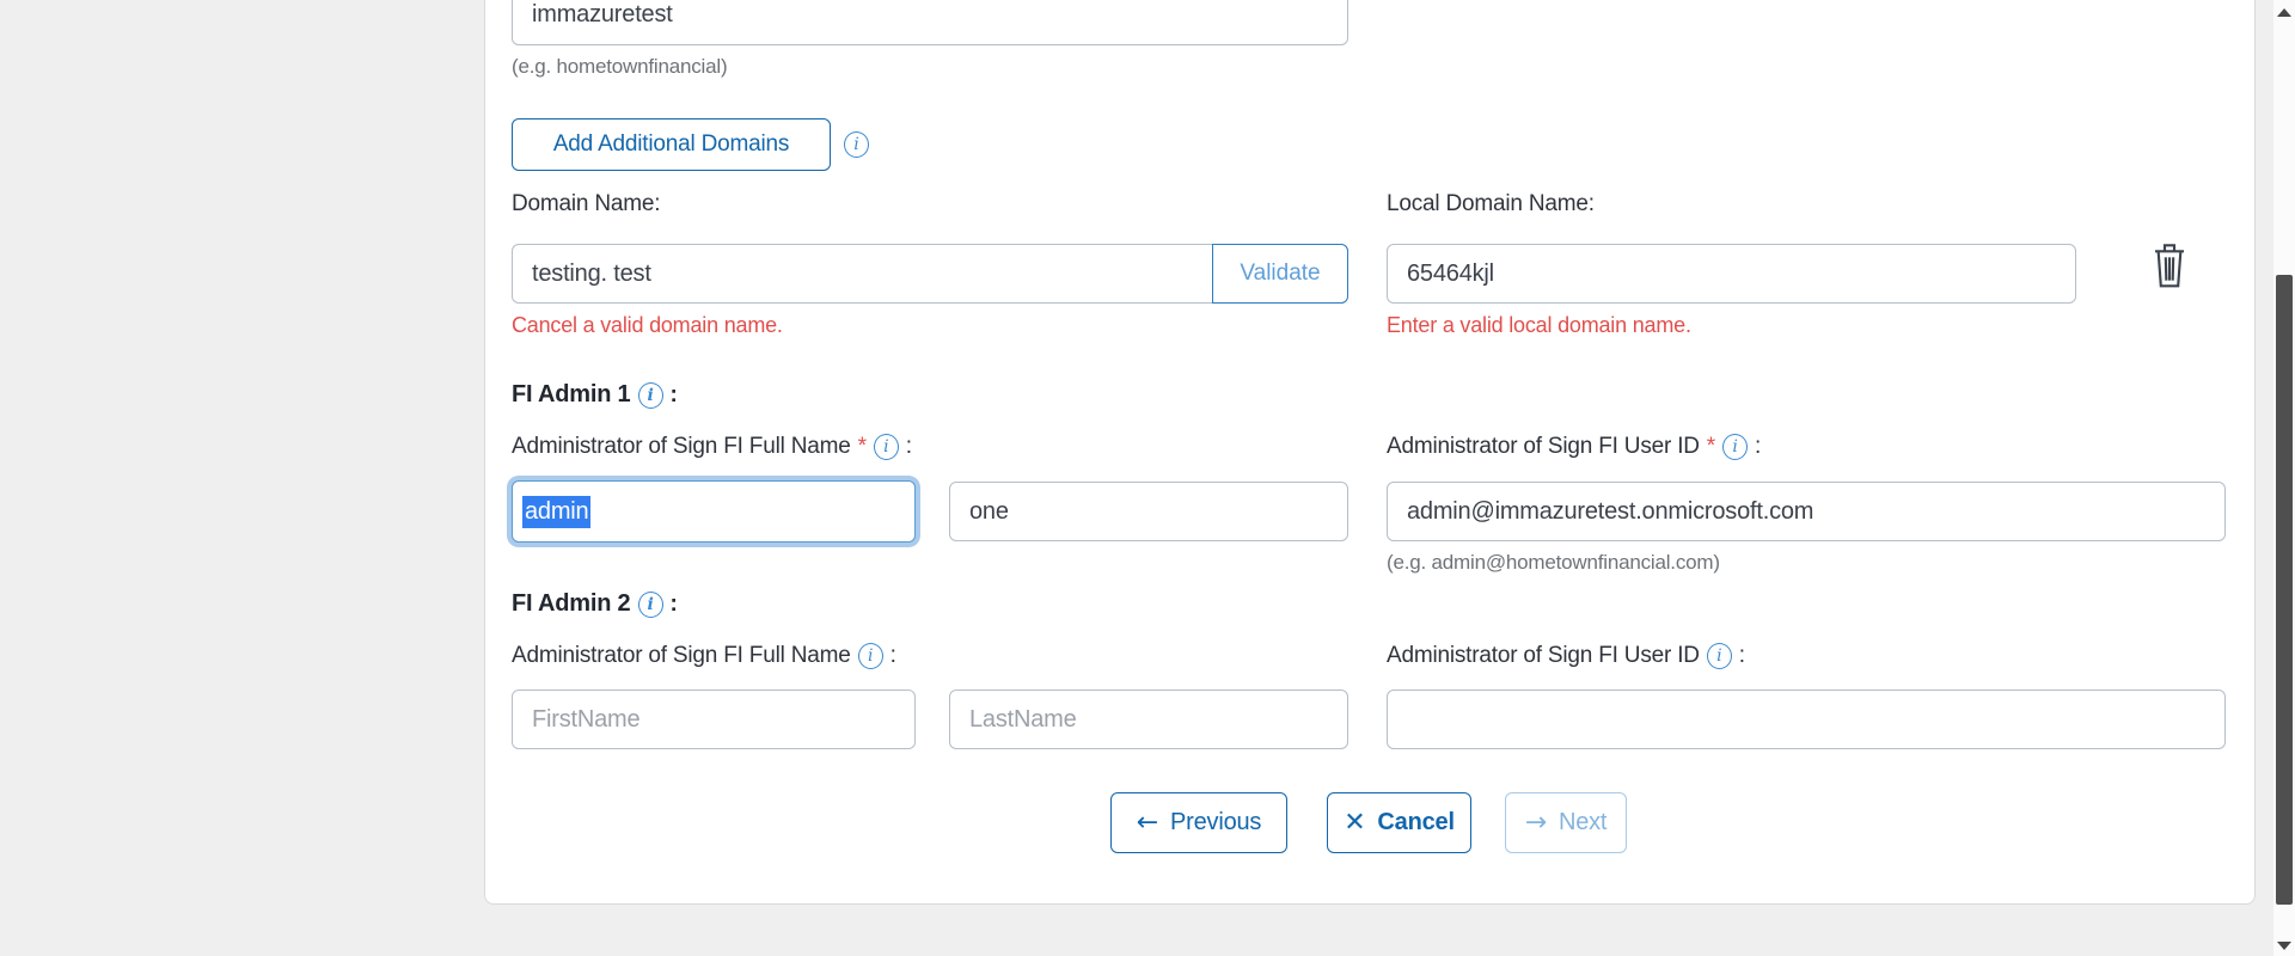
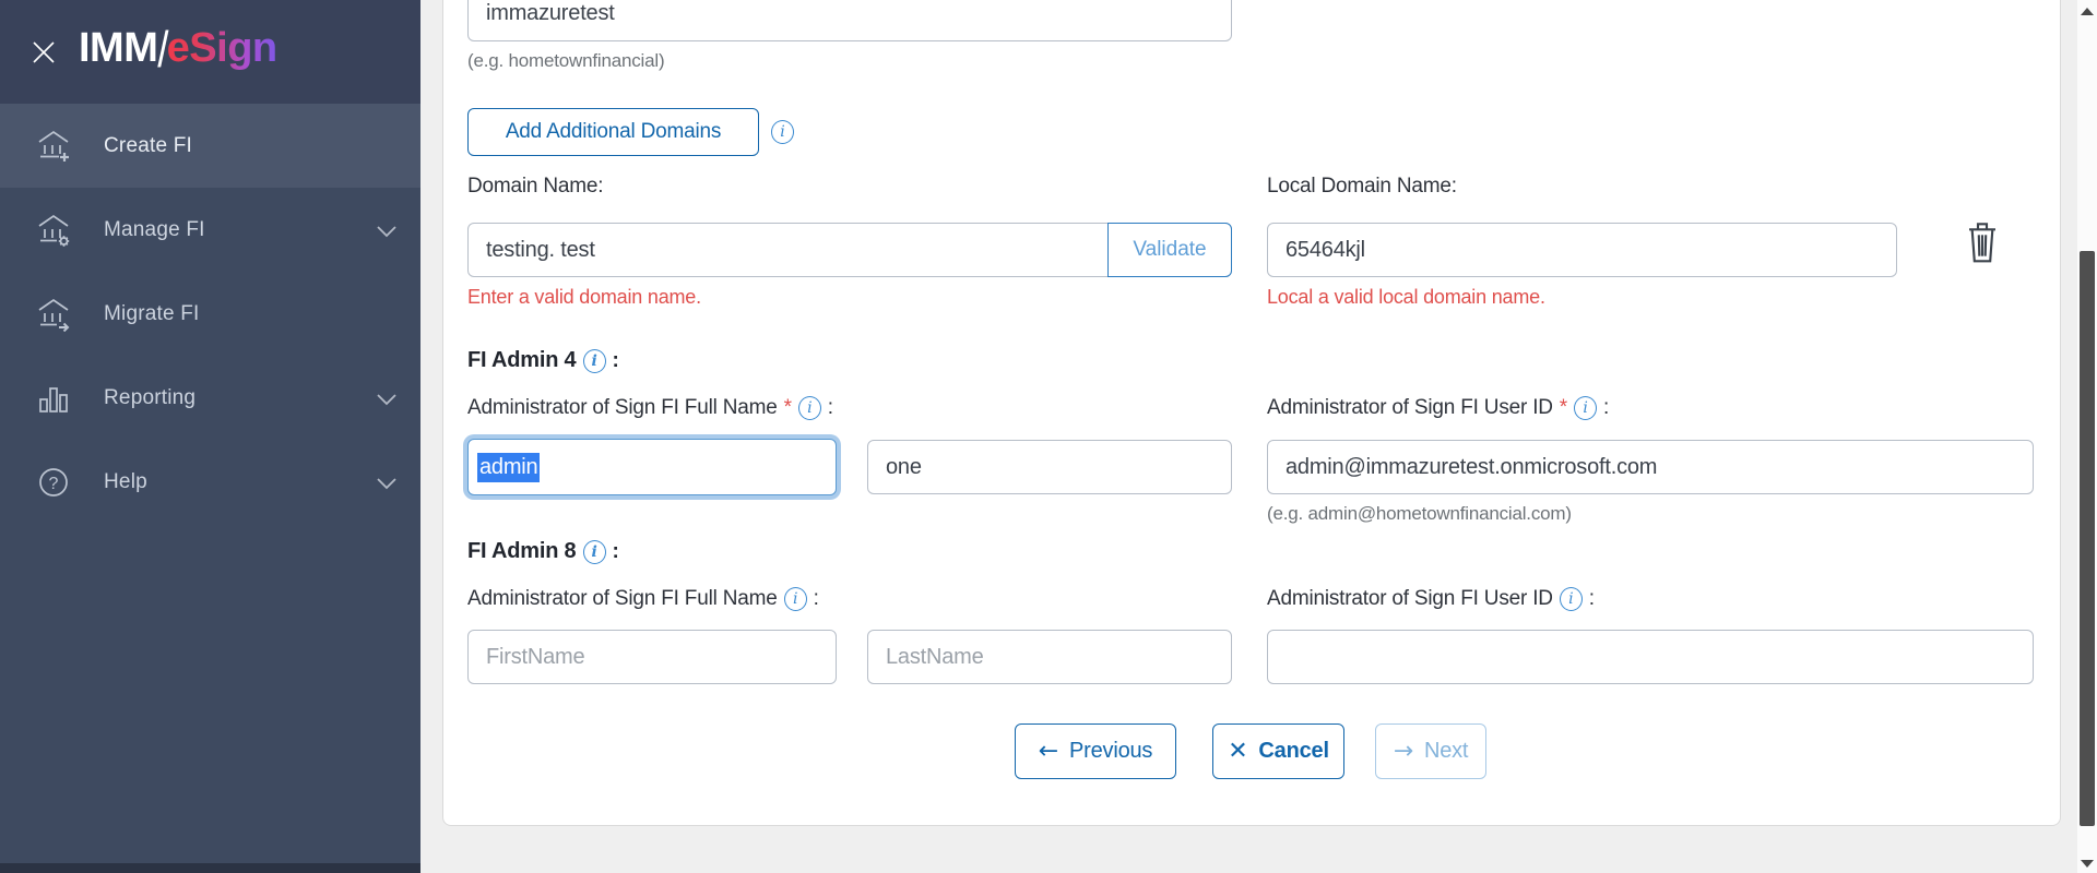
+ IMM/eSign
+ Create FI
+ Manage FI
+ Migrate FI
+ Reporting
+ ?
+ Help
  immazuretest
  (e.g. hometownfinancial)
  Add Additional Domains
  Domain Name:
  testing. test
  Validate
- Cancel a valid domain name.
+ Enter a valid domain name.
  Local Domain Name:
  65464kjl
- Enter a valid local domain name.
+ Local a valid local domain name.
- FI Admin 1
+ FI Admin 4
  Administrator of Sign FI Full Name
  *
  admin
  one
  Administrator of Sign FI User ID
  *
  admin@immazuretest.onmicrosoft.com
  (e.g. admin@hometownfinancial.com)
- FI Admin 2
+ FI Admin 8
  Administrator of Sign FI Full Name
  FirstName
  LastName
  Administrator of Sign FI User ID
  ←
  Previous
  ✕
  Cancel
  →
  Next
